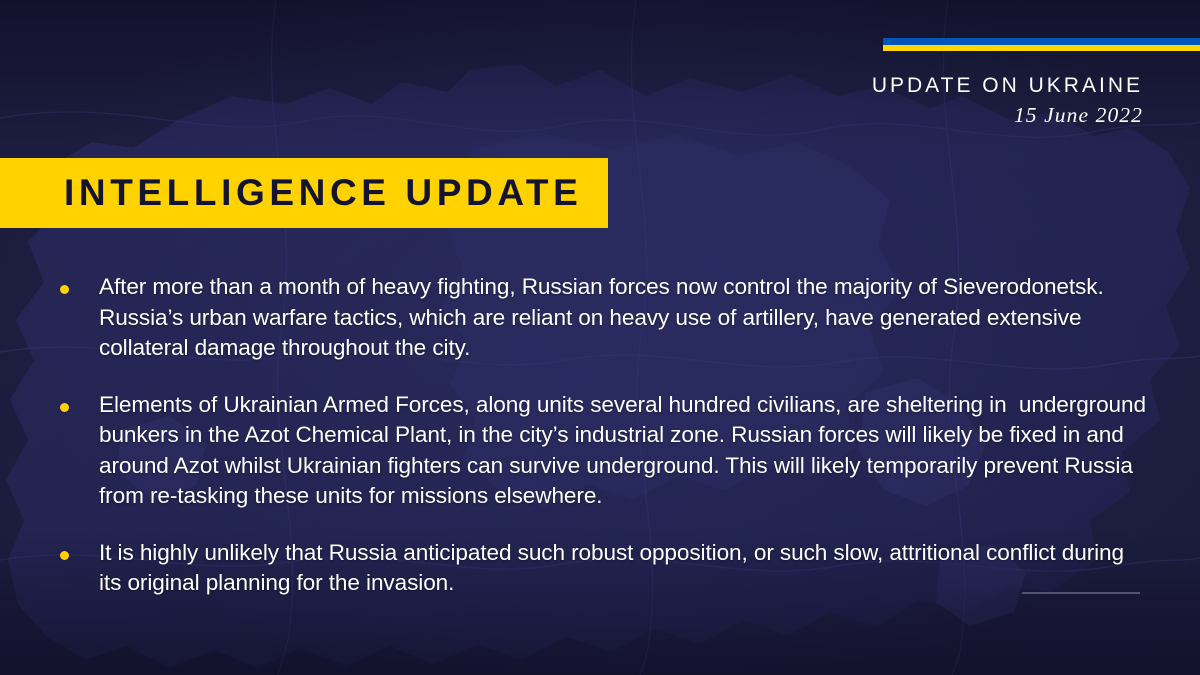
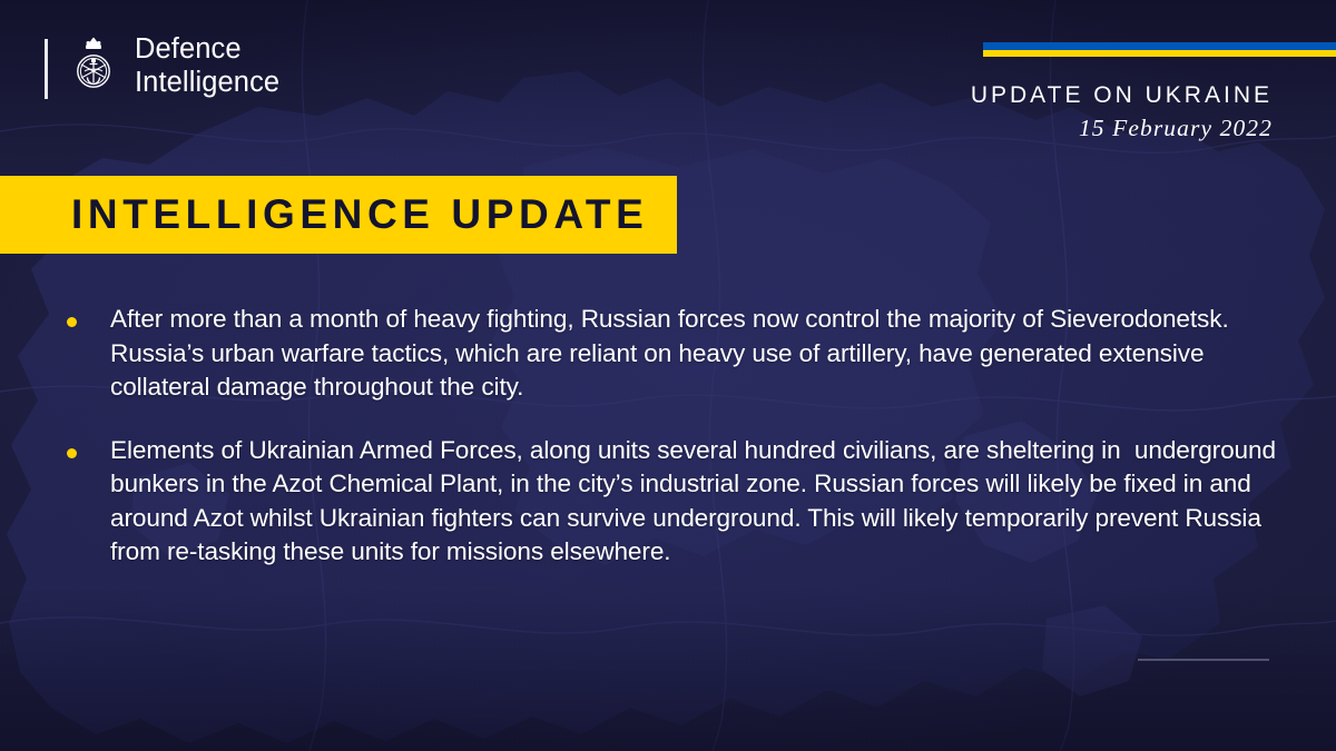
+ Defence
+ Intelligence
  UPDATE ON UKRAINE
- 15 June 2022
+ 15 February 2022
  INTELLIGENCE UPDATE
  After more than a month of heavy fighting, Russian forces now control the majority of Sieverodonetsk. Russia’s urban warfare tactics, which are reliant on heavy use of artillery, have generated extensive collateral damage throughout the city.
  Elements of Ukrainian Armed Forces, along units several hundred civilians, are sheltering in underground bunkers in the Azot Chemical Plant, in the city’s industrial zone. Russian forces will likely be fixed in and around Azot whilst Ukrainian fighters can survive underground. This will likely temporarily prevent Russia from re-tasking these units for missions elsewhere.
- It is highly unlikely that Russia anticipated such robust opposition, or such slow, attritional conflict during its original planning for the invasion.
